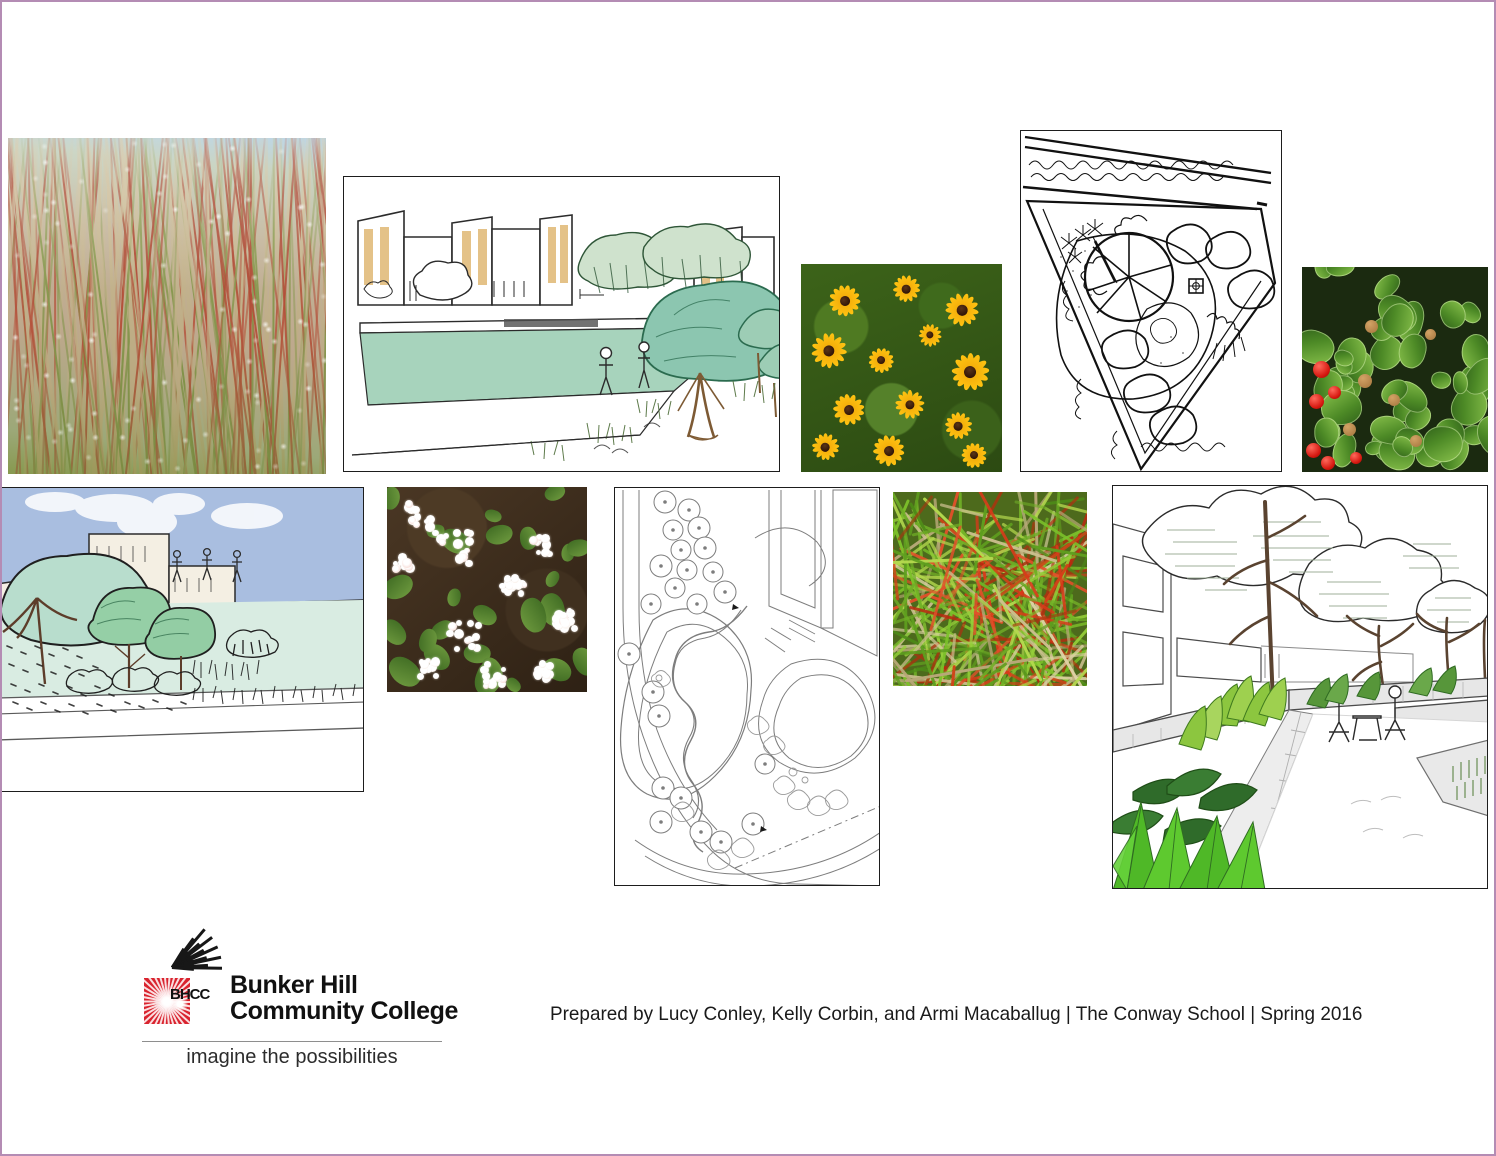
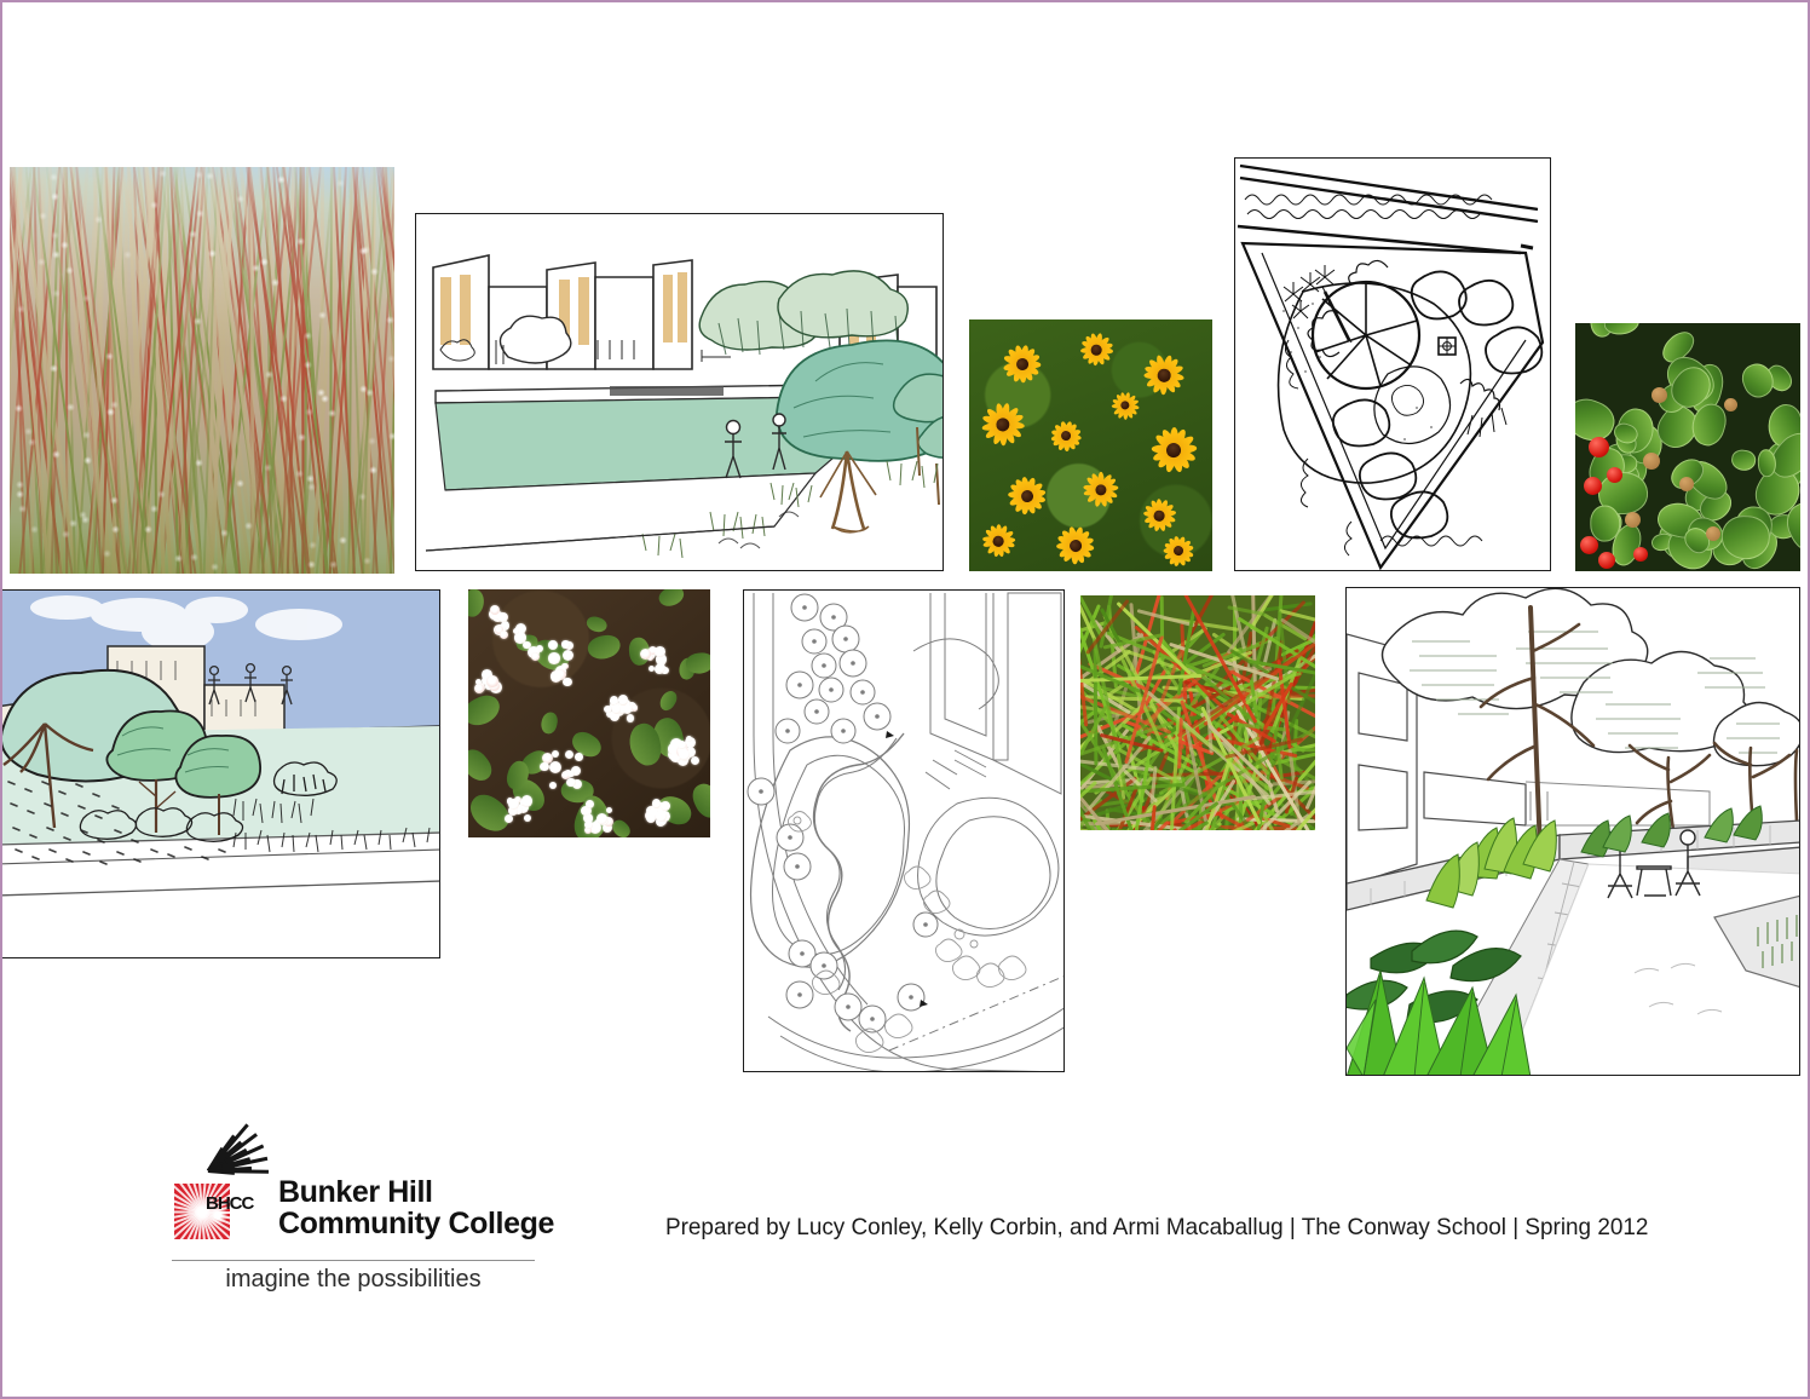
  BHCC
  Bunker Hill
  Community College
  imagine the possibilities
- Prepared by Lucy Conley, Kelly Corbin, and Armi Macaballug | The Conway School | Spring 2016
+ Prepared by Lucy Conley, Kelly Corbin, and Armi Macaballug | The Conway School | Spring 2012
